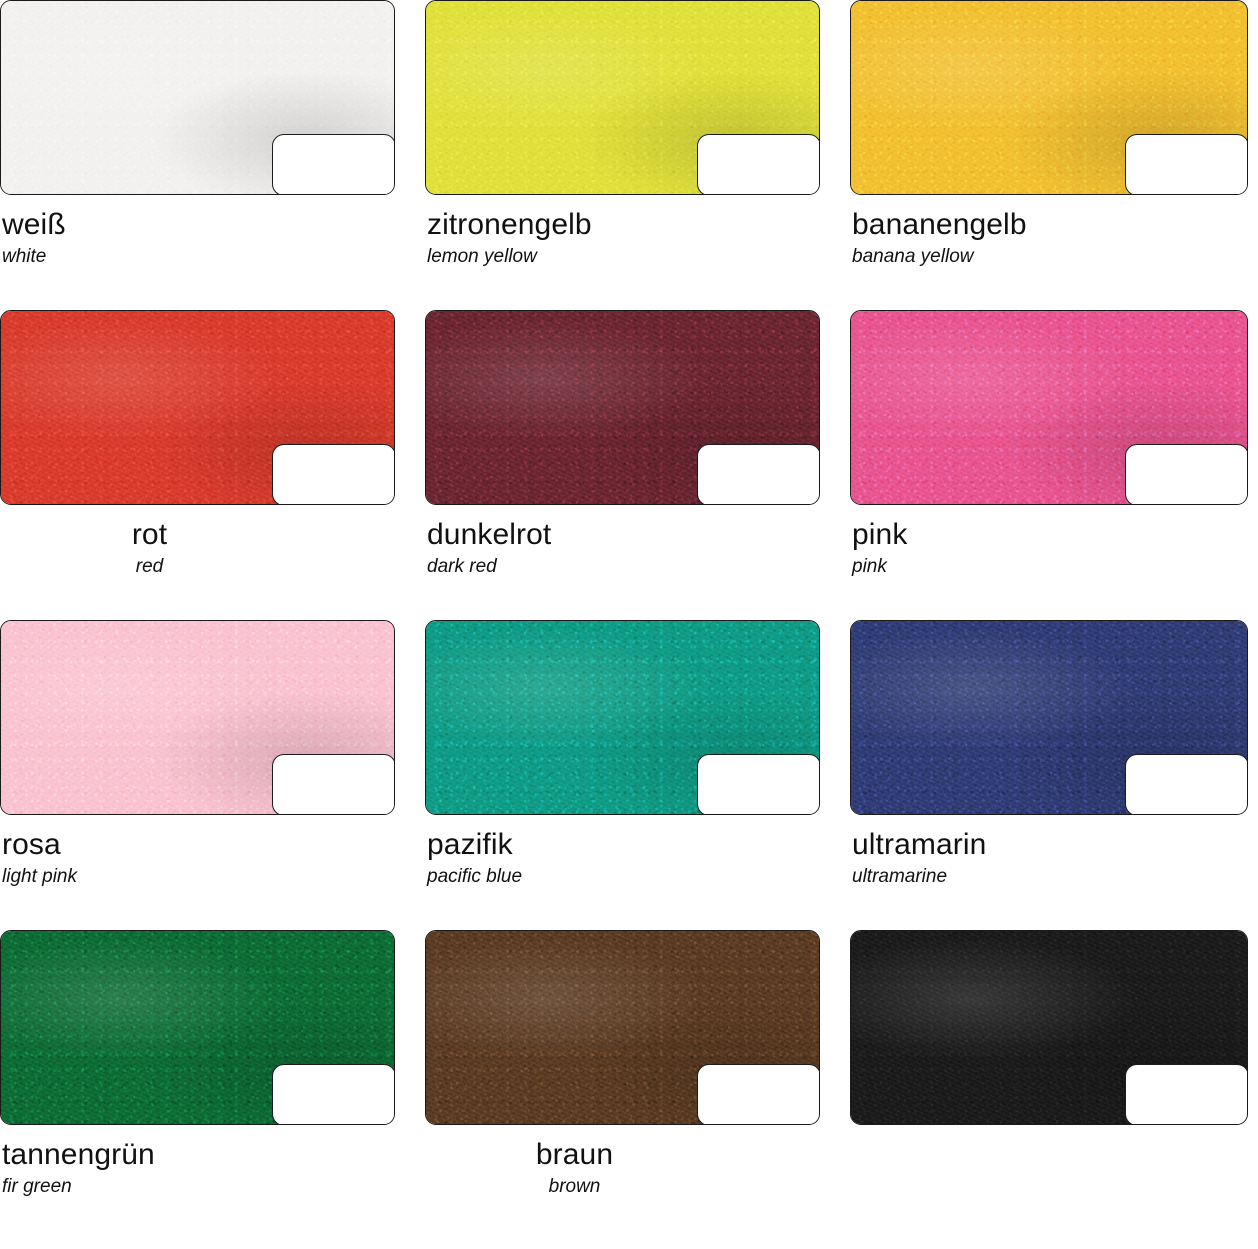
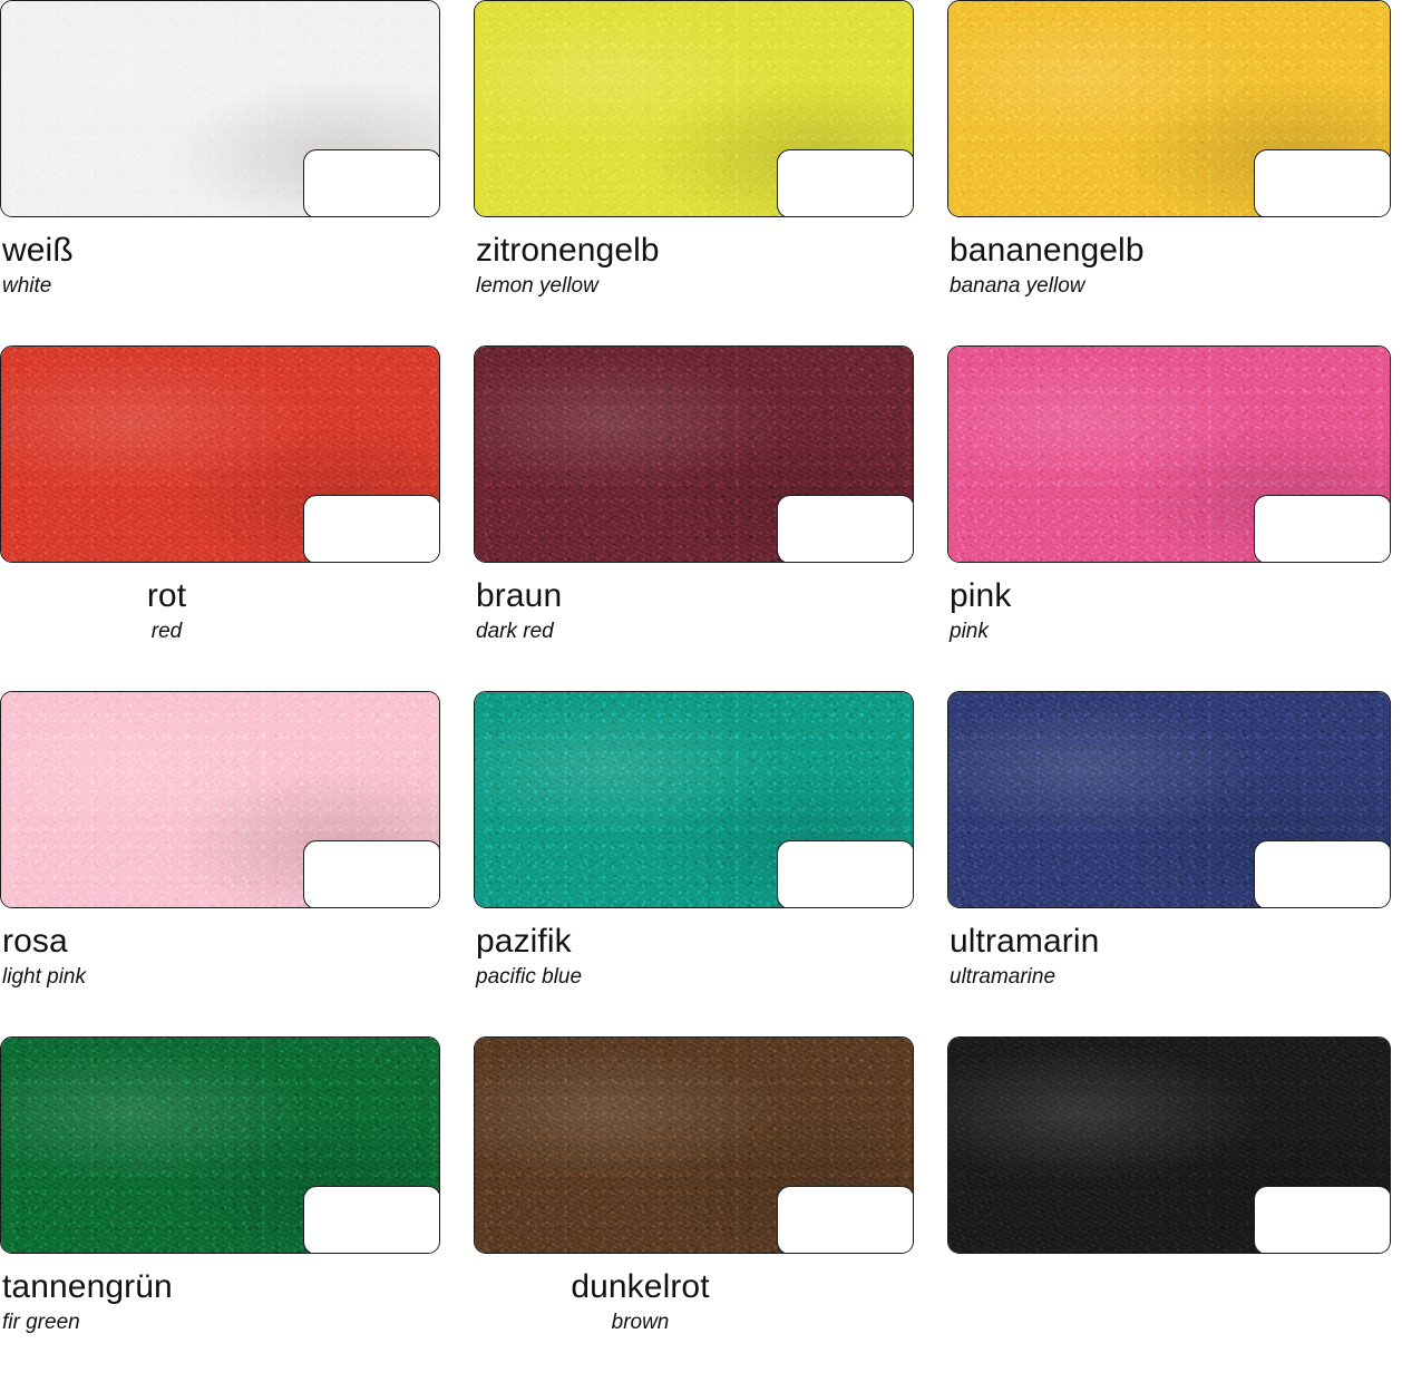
  weiß
  white
  zitronengelb
  lemon yellow
  bananengelb
  banana yellow
  rot
  red
- dunkelrot
+ braun
  dark red
  pink
  pink
  rosa
  light pink
  pazifik
  pacific blue
  ultramarin
  ultramarine
  tannengrün
  fir green
- braun
+ dunkelrot
  brown
